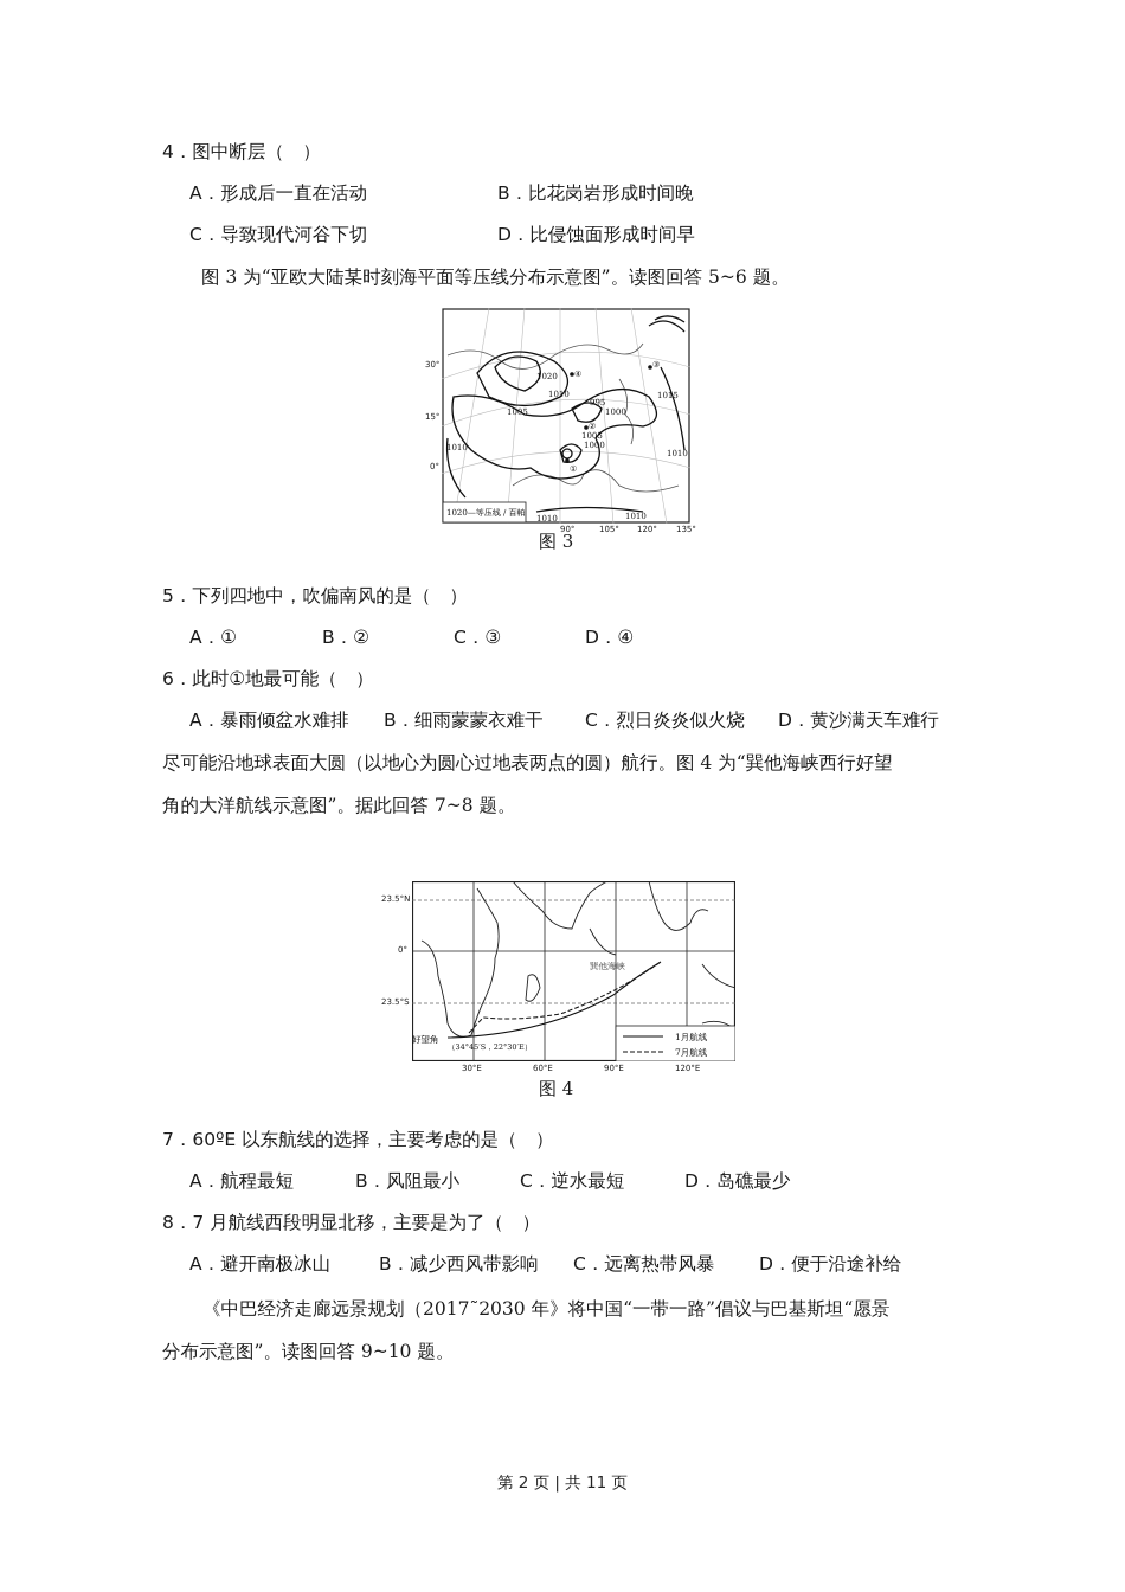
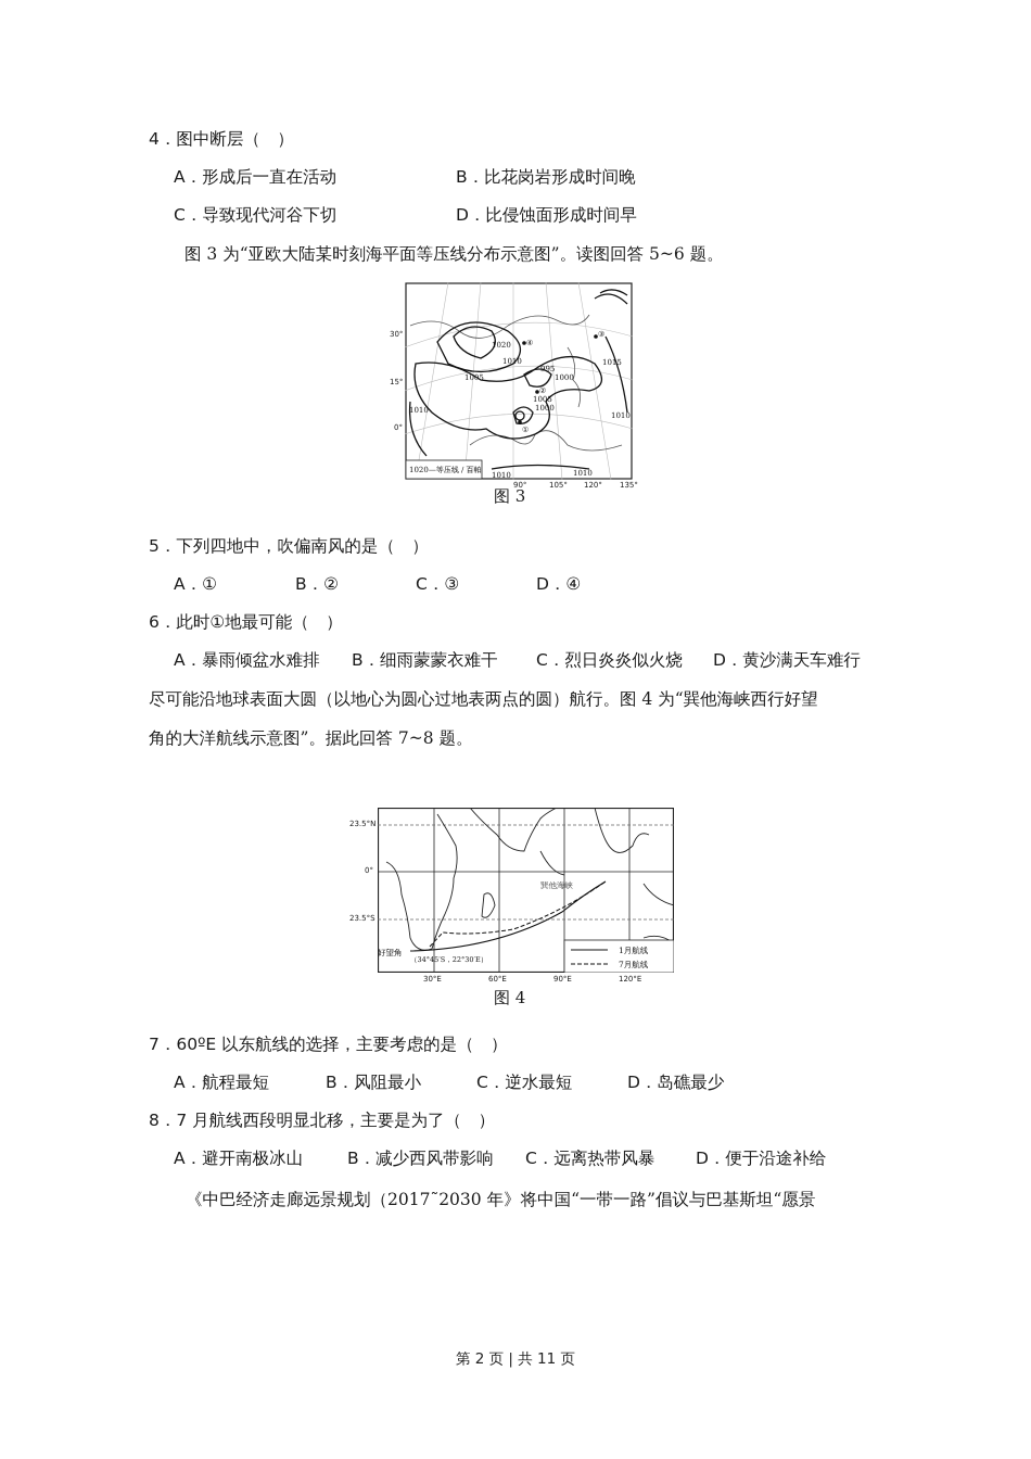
  4．图中断层（ ）
  A．形成后一直在活动
  B．比花岗岩形成时间晚
  C．导致现代河谷下切
  D．比侵蚀面形成时间早
  图 3 为“亚欧大陆某时刻海平面等压线分布示意图”。读图回答 5~6 题。
  ①
  ②
  ③
  ④
  1020
  1010
  1005
  1000
  995
  1005
  1000
  1015
  1010
  1010
  1010
  1010
  1020—等压线 / 百帕
  30°
  15°
  0°
  90°
  105°
  120°
  135°
  图 3
  5．下列四地中，吹偏南风的是（ ）
  A．①
  B．②
  C．③
  D．④
  6．此时①地最可能（ ）
  A．暴雨倾盆水难排
  B．细雨蒙蒙衣难干
  C．烈日炎炎似火烧
  D．黄沙满天车难行
  尽可能沿地球表面大圆（以地心为圆心过地表两点的圆）航行。图 4 为“巽他海峡西行好望
  角的大洋航线示意图”。据此回答 7~8 题。
  1月航线
  7月航线
  巽他海峡
  好望角
  （34°45′S，22°30′E）
  23.5°N
  0°
  23.5°S
  30°E
  60°E
  90°E
  120°E
  图 4
  7．60ºE 以东航线的选择，主要考虑的是（ ）
  A．航程最短
  B．风阻最小
  C．逆水最短
  D．岛礁最少
  8．7 月航线西段明显北移，主要是为了（ ）
  A．避开南极冰山
  B．减少西风带影响
  C．远离热带风暴
  D．便于沿途补给
  《中巴经济走廊远景规划（2017˜2030 年》将中国“一带一路”倡议与巴基斯坦“愿景
- 分布示意图”。读图回答 9~10 题。
  第 2 页 | 共 11 页
